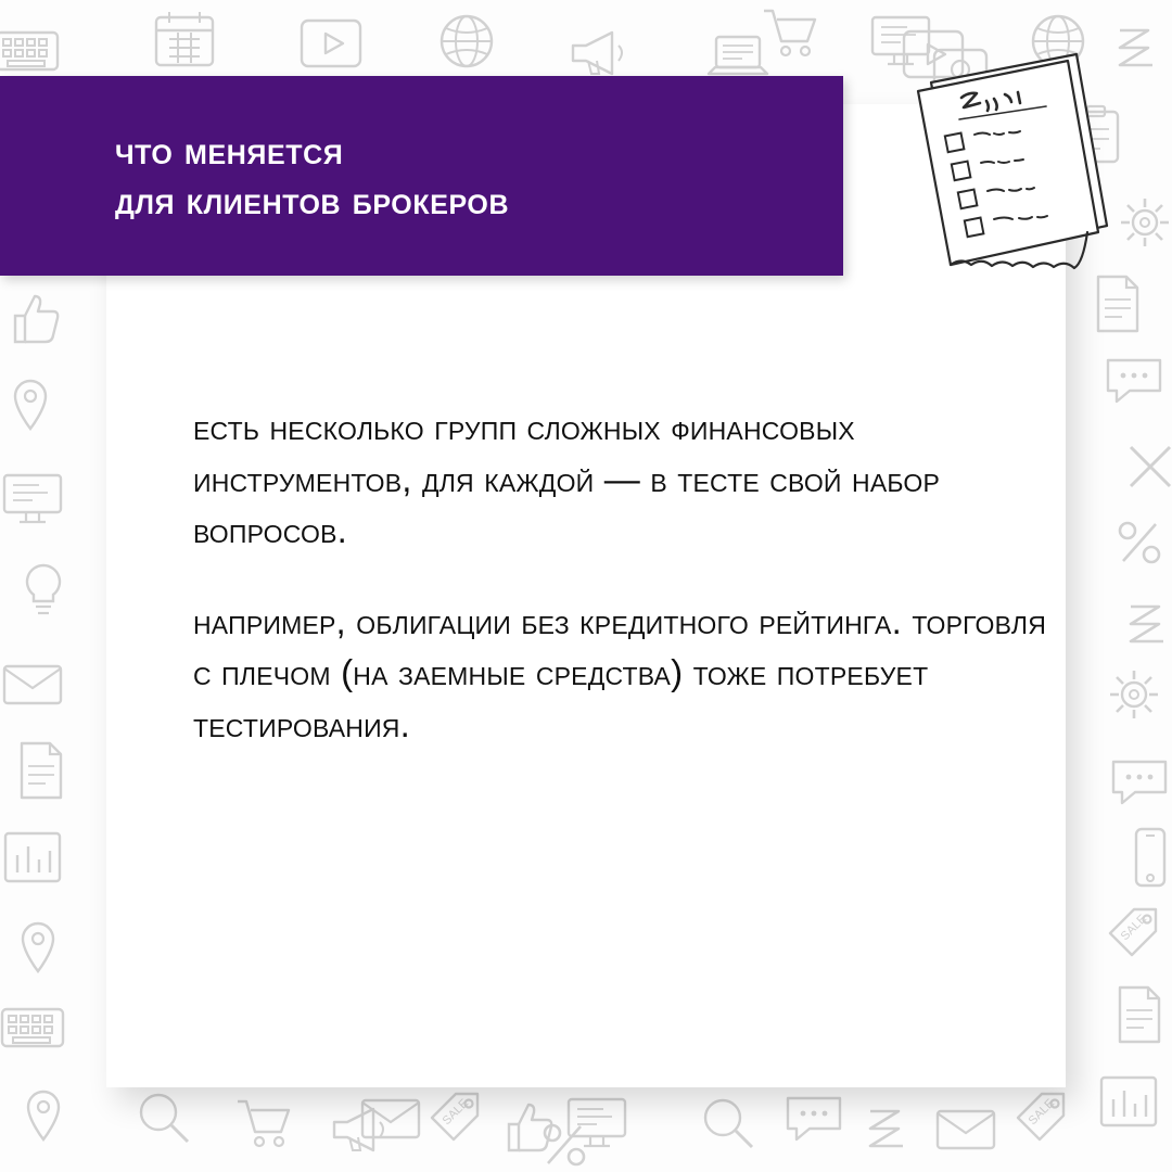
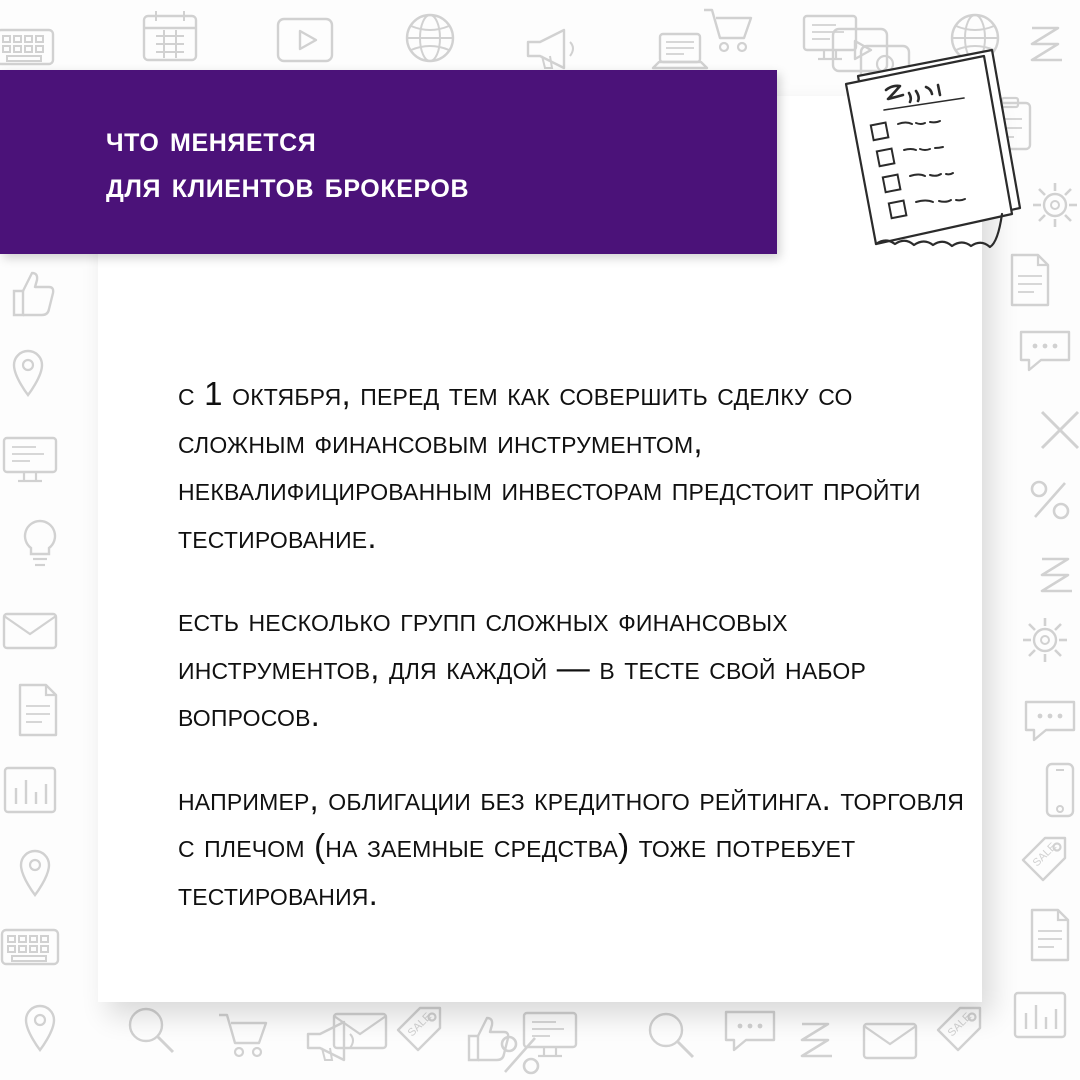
  что меняется
  для клиентов брокеров
+ с 1 октября, перед тем как совершить сделку со сложным финансовым инструментом, неквалифицированным инвесторам предстоит пройти тестирование.
  есть несколько групп сложных финансовых инструментов, для каждой — в тесте свой набор вопросов.
  например, облигации без кредитного рейтинга. торговля с плечом (на заемные средства) тоже потребует тестирования.
